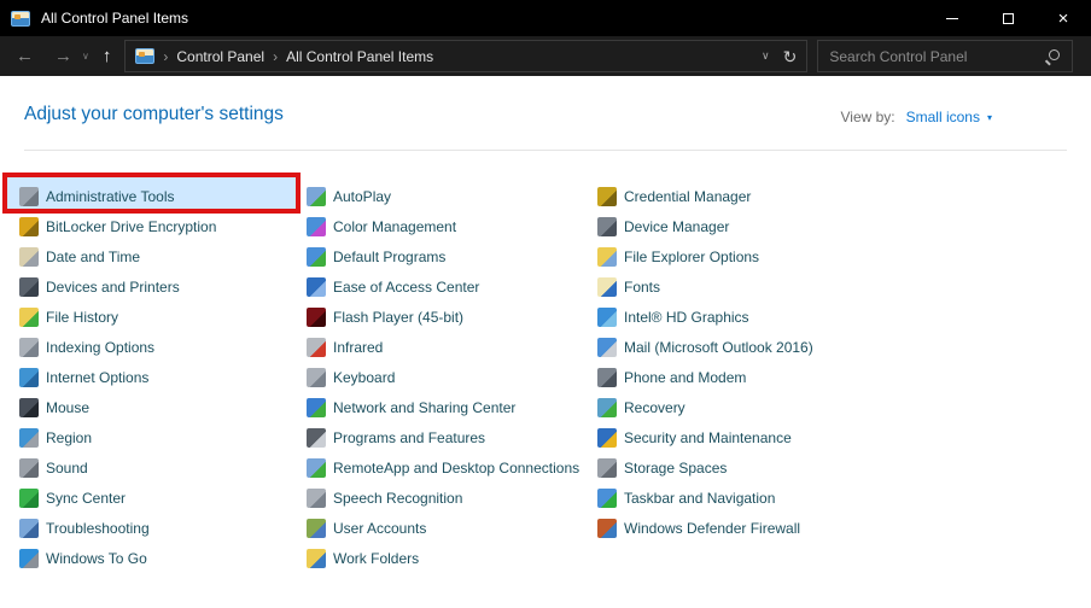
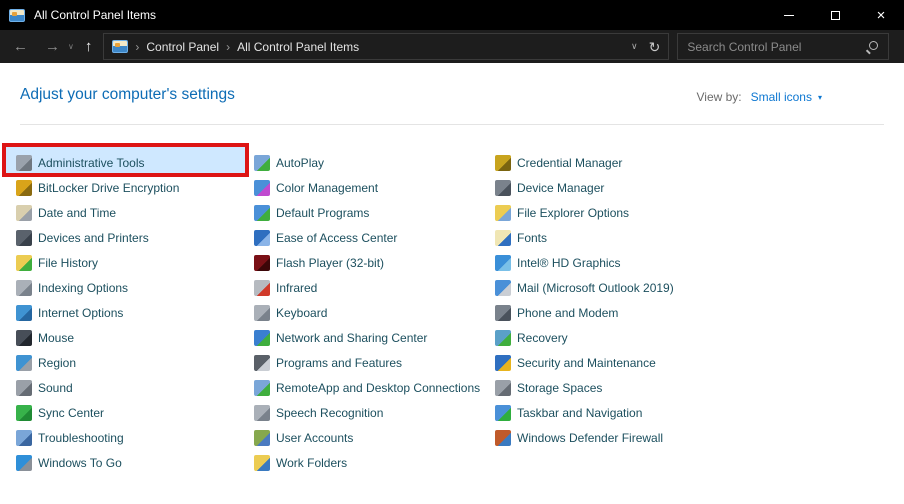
  All Control Panel Items
  ×
  ←
  →
  ∨
  ↑
  ›
  Control Panel
  ›
  All Control Panel Items
  ∨
  ↻
  Search Control Panel
  Adjust your computer's settings
  View by:
  Small icons
  ▾
  Administrative Tools
  BitLocker Drive Encryption
  Date and Time
  Devices and Printers
  File History
  Indexing Options
  Internet Options
  Mouse
  Region
  Sound
  Sync Center
  Troubleshooting
  Windows To Go
  AutoPlay
  Color Management
  Default Programs
  Ease of Access Center
- Flash Player (45-bit)
+ Flash Player (32-bit)
  Infrared
  Keyboard
  Network and Sharing Center
  Programs and Features
  RemoteApp and Desktop Connections
  Speech Recognition
  User Accounts
  Work Folders
  Credential Manager
  Device Manager
  File Explorer Options
  Fonts
  Intel® HD Graphics
- Mail (Microsoft Outlook 2016)
+ Mail (Microsoft Outlook 2019)
  Phone and Modem
  Recovery
  Security and Maintenance
  Storage Spaces
  Taskbar and Navigation
  Windows Defender Firewall
